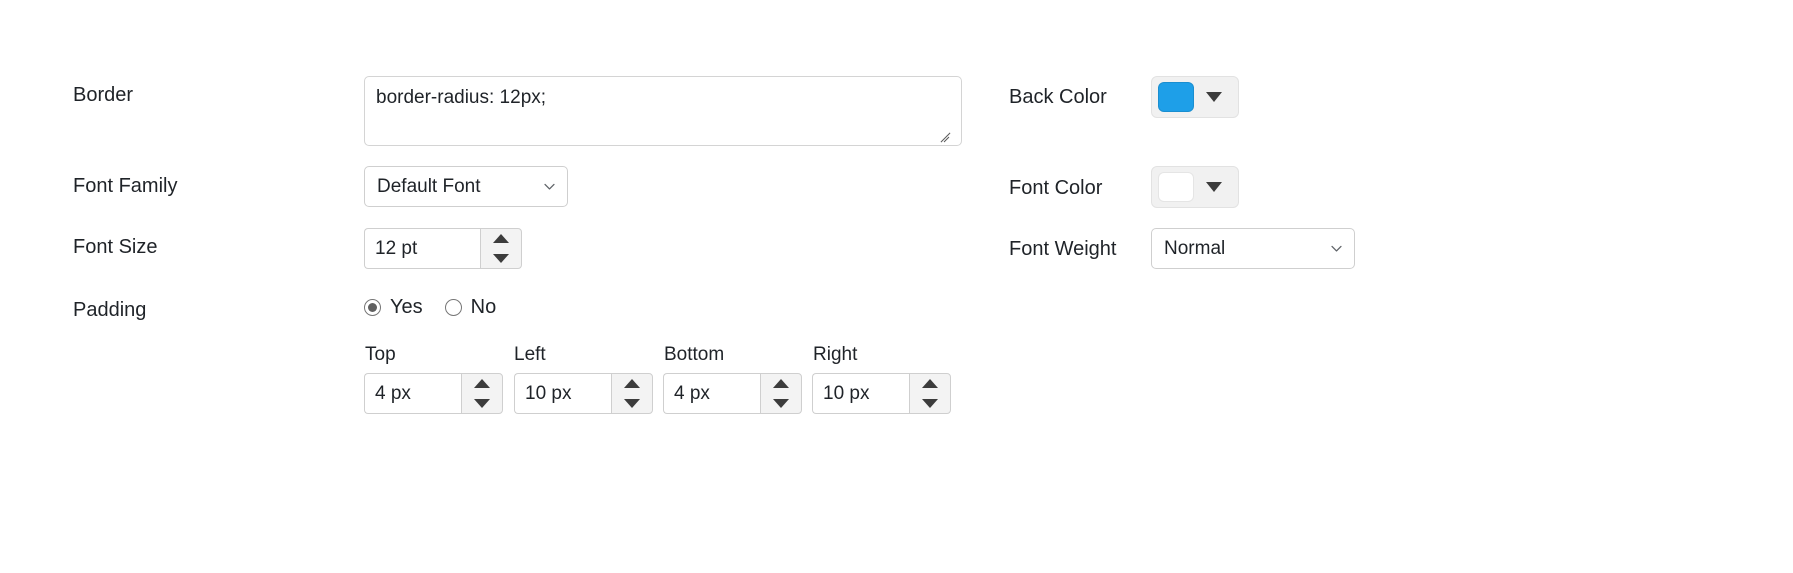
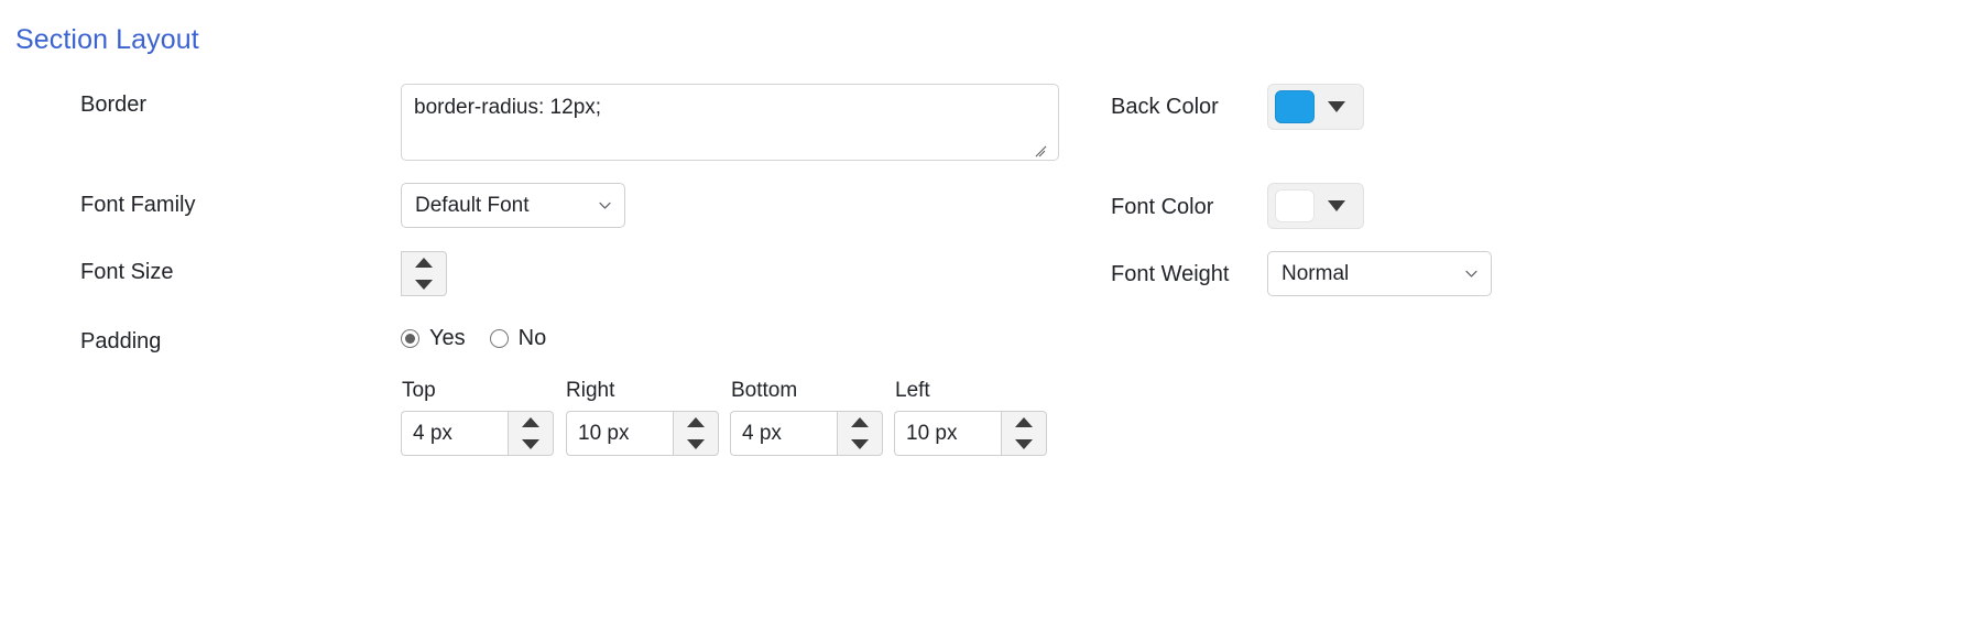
+ Section Layout
  Border
  border-radius: 12px;
  Font Family
  Default Font
  Font Size
- 12 pt
  Padding
  Yes
  No
  Top
- Left
+ Right
  Bottom
- Right
+ Left
  4 px
  10 px
  4 px
  10 px
  Back Color
  Font Color
  Font Weight
  Normal
